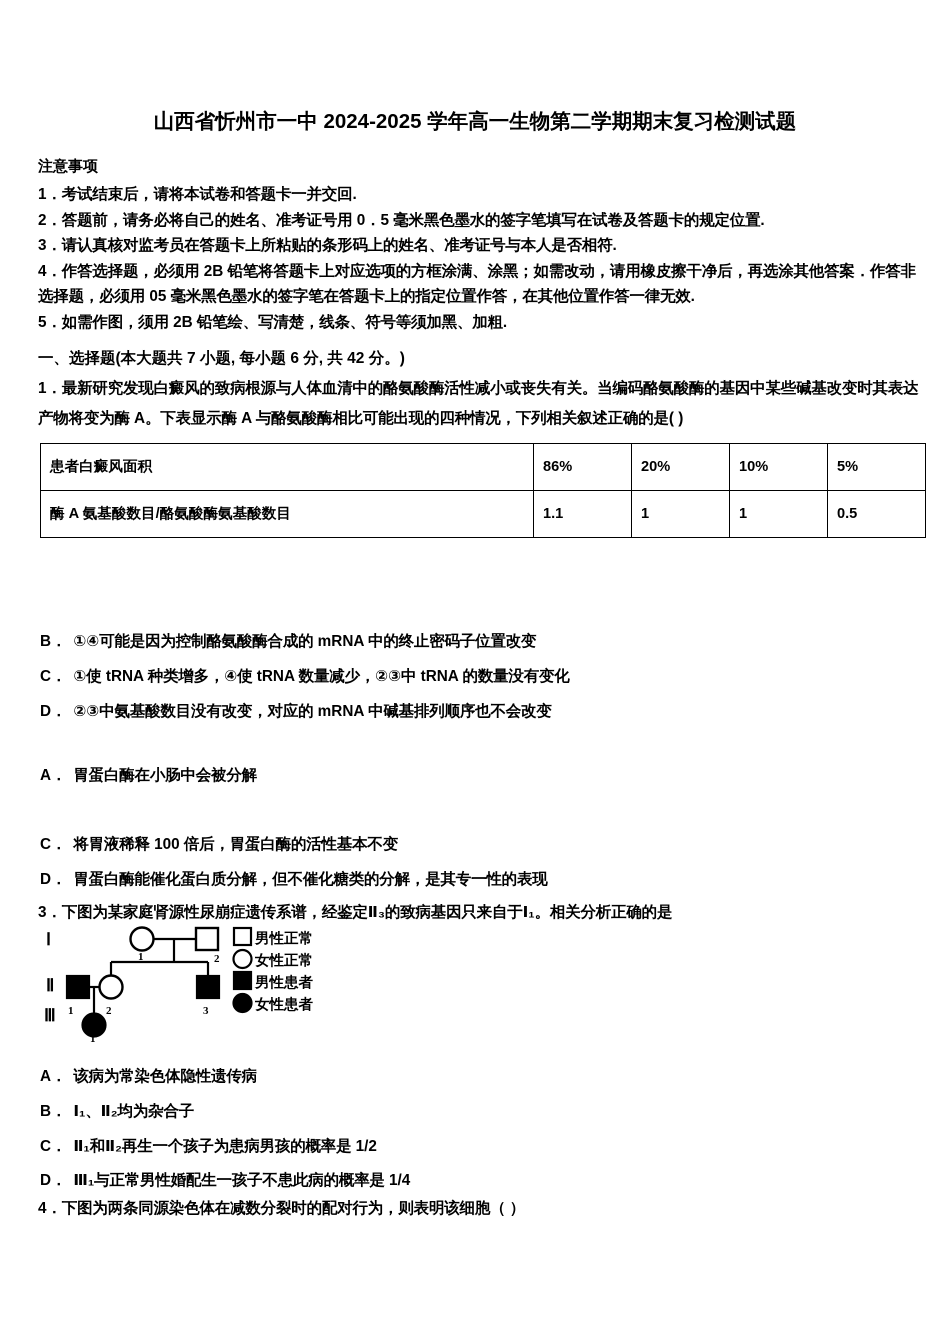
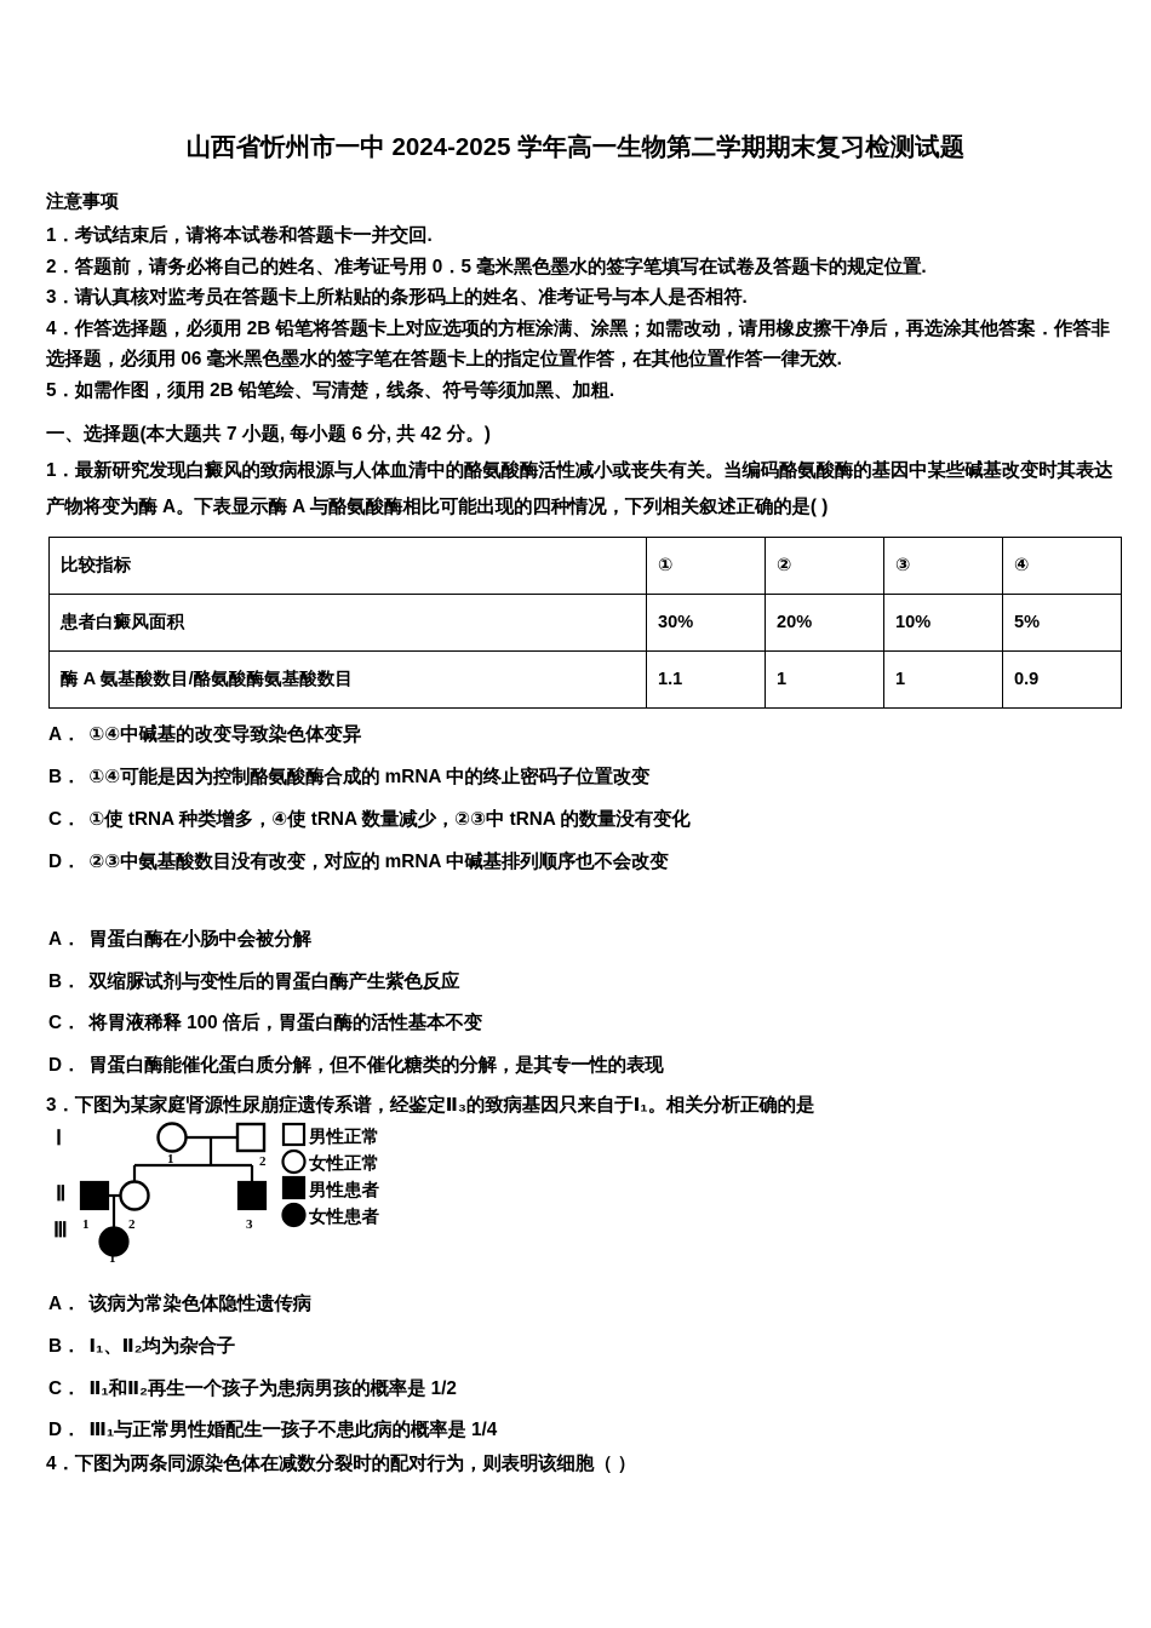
  山西省忻州市一中 2024-2025 学年高一生物第二学期期末复习检测试题
  注意事项
  1．考试结束后，请将本试卷和答题卡一并交回.
  2．答题前，请务必将自己的姓名、准考证号用 0．5 毫米黑色墨水的签字笔填写在试卷及答题卡的规定位置.
  3．请认真核对监考员在答题卡上所粘贴的条形码上的姓名、准考证号与本人是否相符.
- 4．作答选择题，必须用 2B 铅笔将答题卡上对应选项的方框涂满、涂黑；如需改动，请用橡皮擦干净后，再选涂其他答案．作答非选择题，必须用 05 毫米黑色墨水的签字笔在答题卡上的指定位置作答，在其他位置作答一律无效.
+ 4．作答选择题，必须用 2B 铅笔将答题卡上对应选项的方框涂满、涂黑；如需改动，请用橡皮擦干净后，再选涂其他答案．作答非选择题，必须用 06 毫米黑色墨水的签字笔在答题卡上的指定位置作答，在其他位置作答一律无效.
  5．如需作图，须用 2B 铅笔绘、写清楚，线条、符号等须加黑、加粗.
  一、选择题(本大题共 7 小题, 每小题 6 分, 共 42 分。)
  1．最新研究发现白癜风的致病根源与人体血清中的酪氨酸酶活性减小或丧失有关。当编码酪氨酸酶的基因中某些碱基改变时其表达产物将变为酶 A。下表显示酶 A 与酪氨酸酶相比可能出现的四种情况，下列相关叙述正确的是( )
+ 比较指标	①	②	③	④
- 患者白癜风面积	86%	20%	10%	5%
+ 患者白癜风面积	30%	20%	10%	5%
- 酶 A 氨基酸数目/酪氨酸酶氨基酸数目	1.1	1	1	0.5
+ 酶 A 氨基酸数目/酪氨酸酶氨基酸数目	1.1	1	1	0.9
+ A． ①④中碱基的改变导致染色体变异
  B． ①④可能是因为控制酪氨酸酶合成的 mRNA 中的终止密码子位置改变
  C． ①使 tRNA 种类增多，④使 tRNA 数量减少，②③中 tRNA 的数量没有变化
  D． ②③中氨基酸数目没有改变，对应的 mRNA 中碱基排列顺序也不会改变
  A． 胃蛋白酶在小肠中会被分解
+ B． 双缩脲试剂与变性后的胃蛋白酶产生紫色反应
  C． 将胃液稀释 100 倍后，胃蛋白酶的活性基本不变
  D． 胃蛋白酶能催化蛋白质分解，但不催化糖类的分解，是其专一性的表现
  3．下图为某家庭肾源性尿崩症遗传系谱，经鉴定Ⅱ₃的致病基因只来自于Ⅰ₁。相关分析正确的是
  Ⅰ
  Ⅱ
  Ⅲ
  1
  2
  1
  2
  3
  1
  男性正常
  女性正常
  男性患者
  女性患者
  A． 该病为常染色体隐性遗传病
  B． Ⅰ₁、Ⅱ₂均为杂合子
  C． Ⅱ₁和Ⅱ₂再生一个孩子为患病男孩的概率是 1/2
  D． Ⅲ₁与正常男性婚配生一孩子不患此病的概率是 1/4
  4．下图为两条同源染色体在减数分裂时的配对行为，则表明该细胞（ ）
